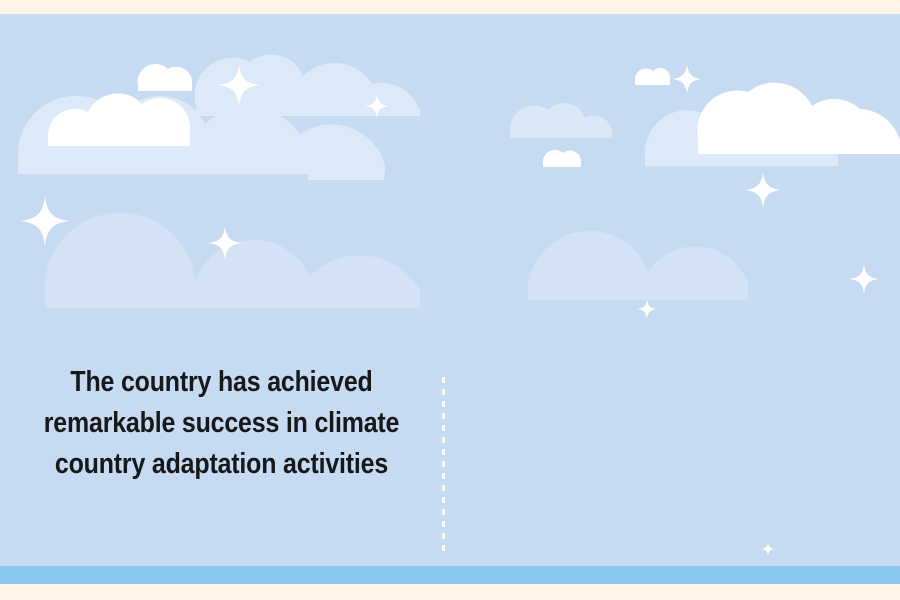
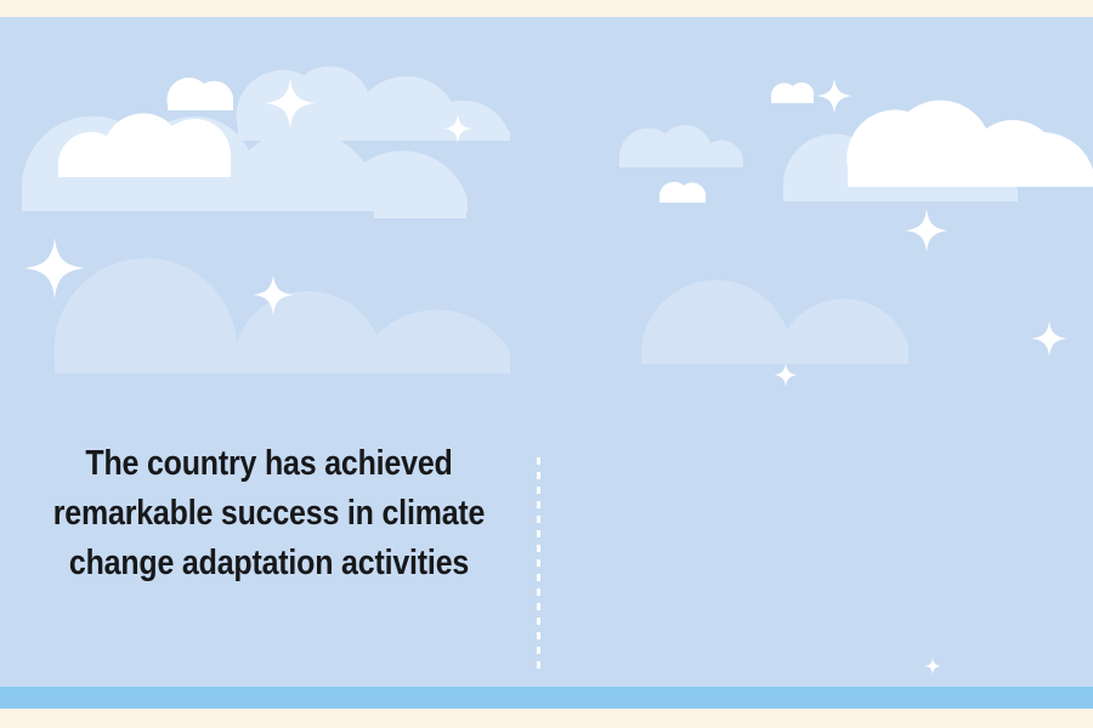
- The country has achieved remarkable success in climate country adaptation activities
+ The country has achieved remarkable success in climate change adaptation activities
